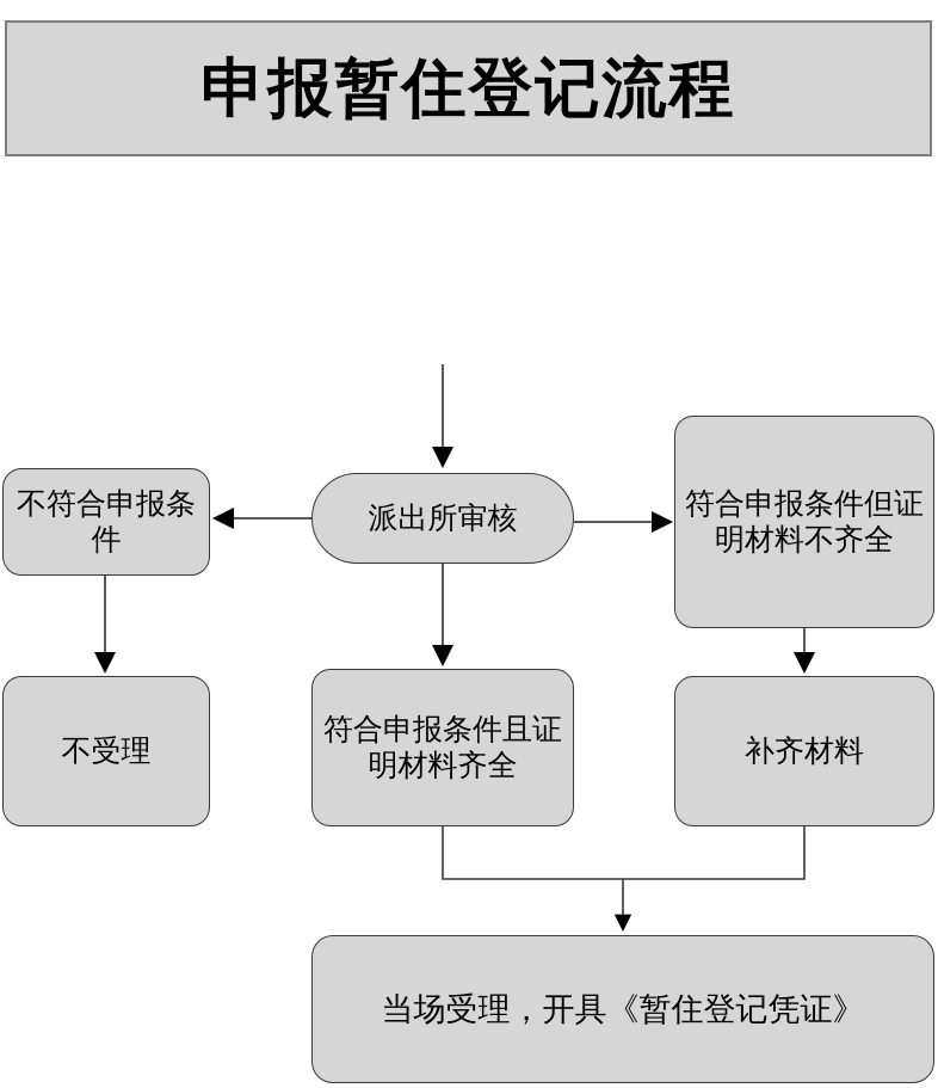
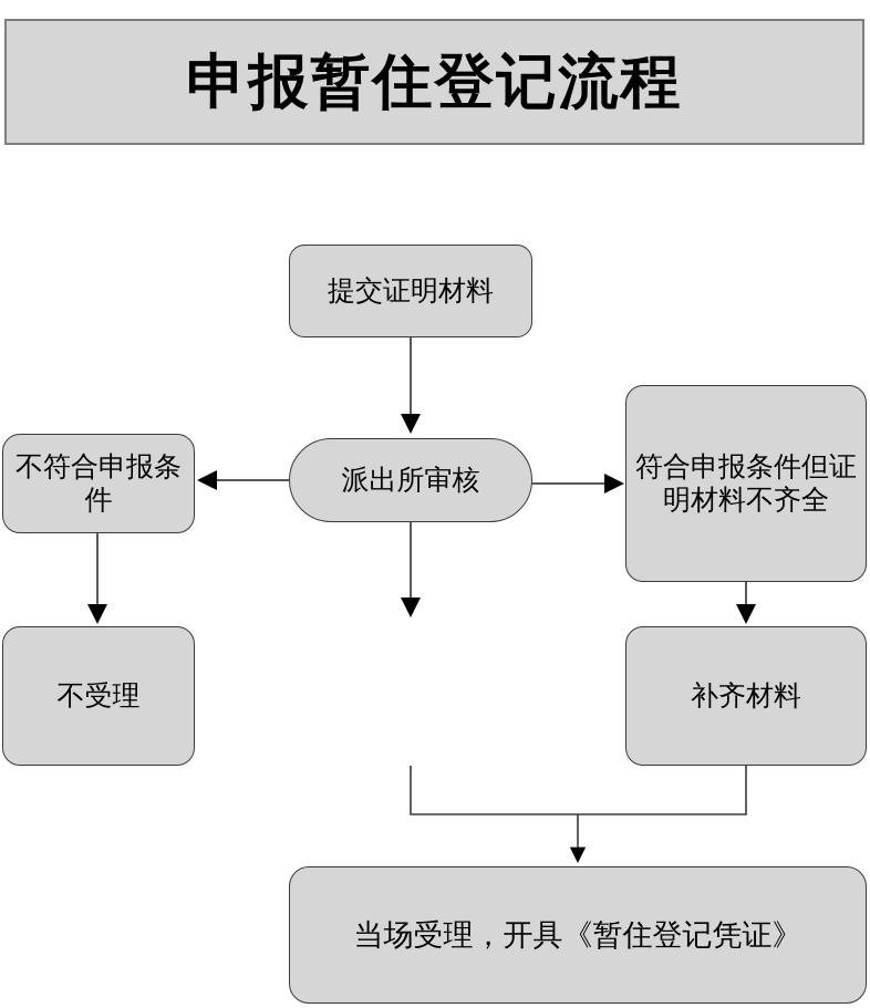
  申报暂住登记流程
+ 提交证明材料
  派出所审核
  不符合申报条件
  符合申报条件但证明材料不齐全
  不受理
- 符合申报条件且证明材料齐全
  补齐材料
  当场受理，开具《暂住登记凭证》
